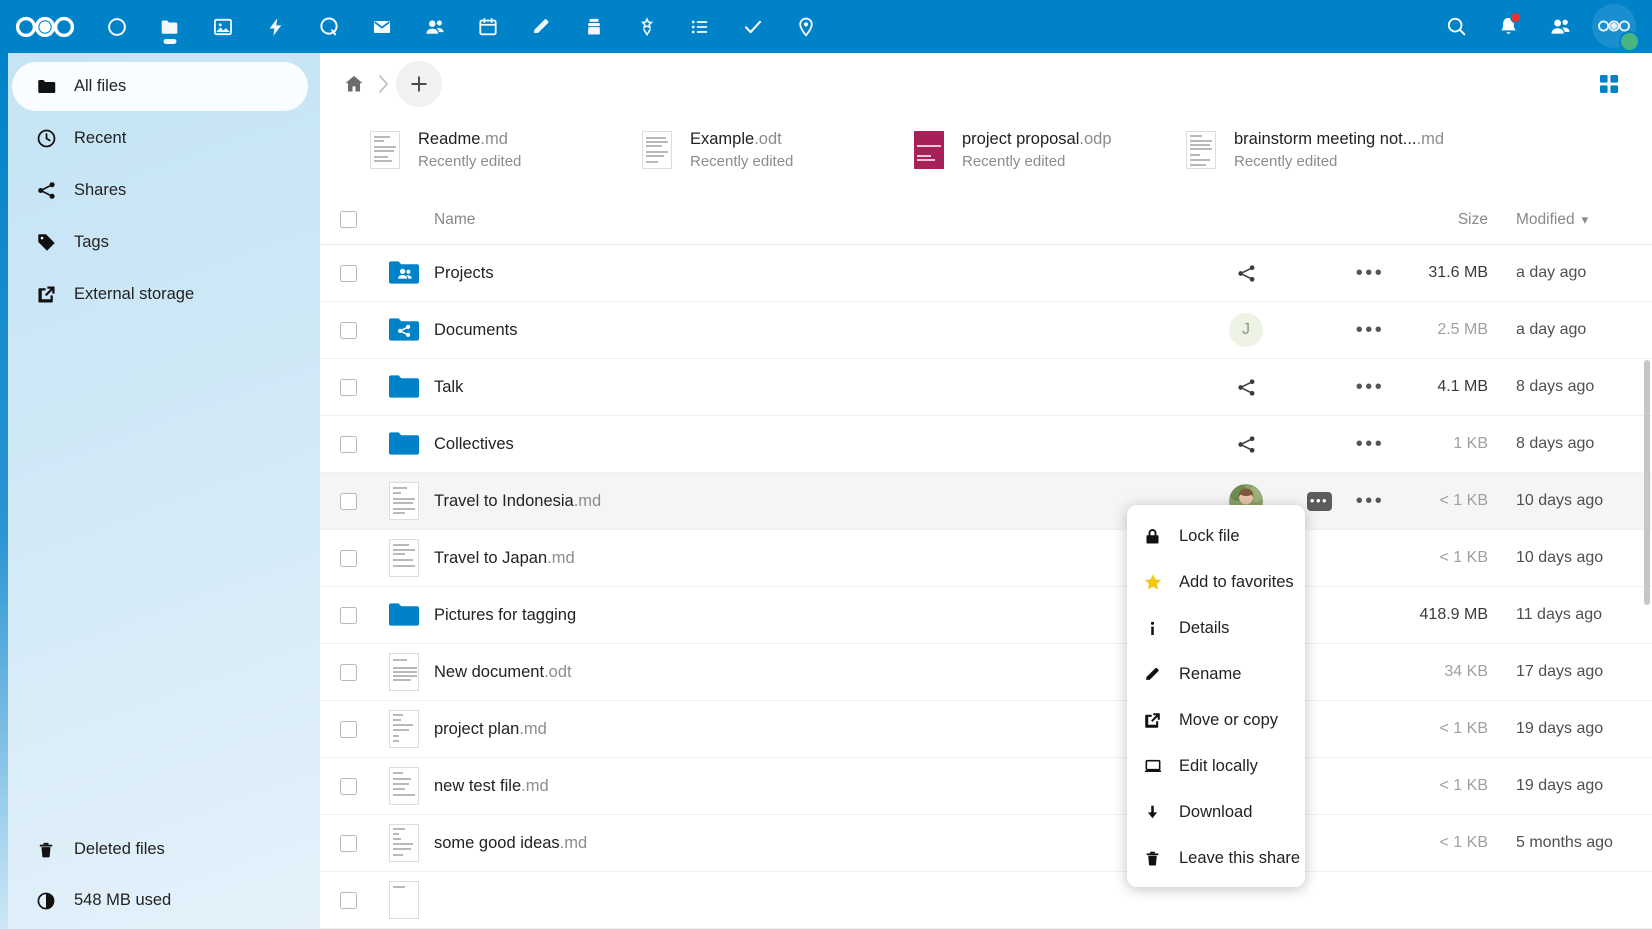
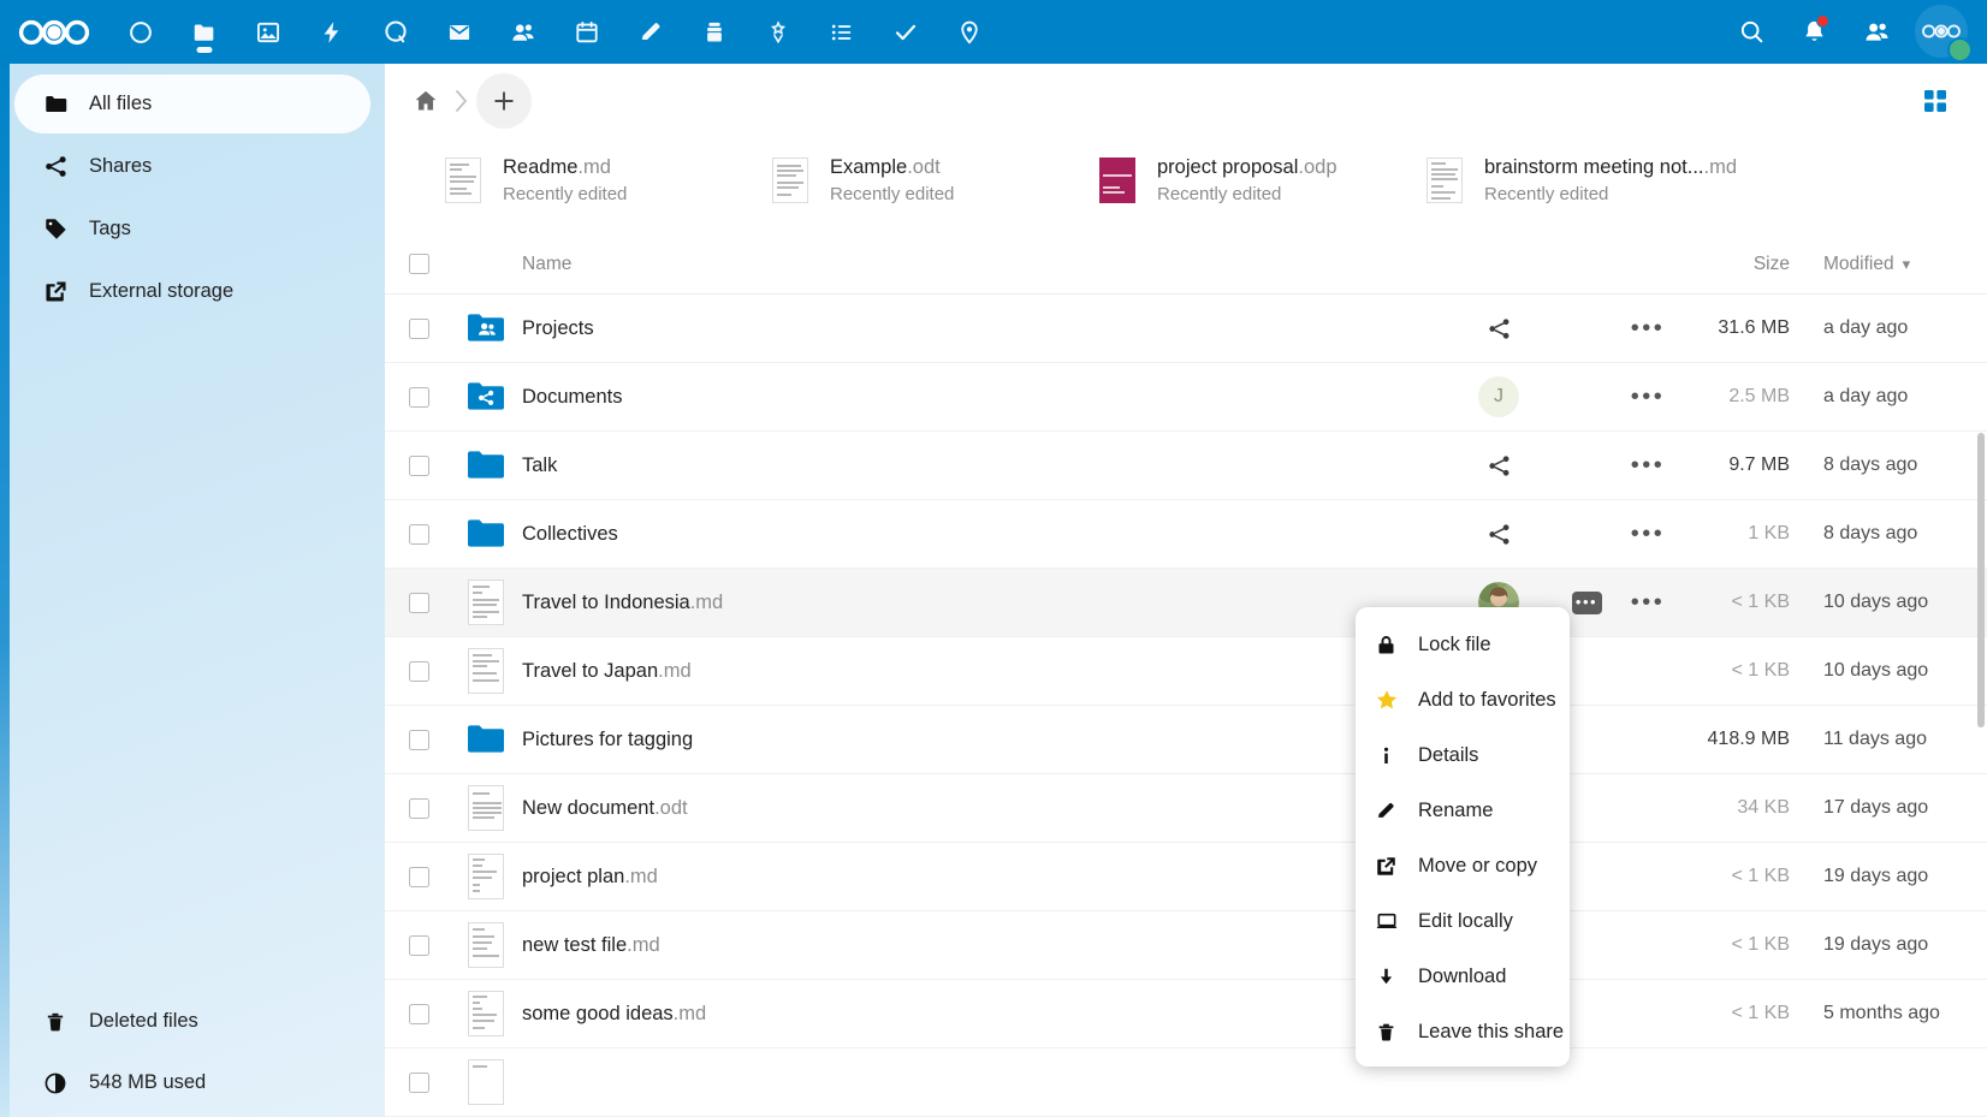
  All files
- Recent
  Shares
  Tags
  External storage
  Deleted files
  548 MB used
  Readme.md
  Recently edited
  Example.odt
  Recently edited
  project proposal.odp
  Recently edited
  brainstorm meeting not....md
  Recently edited
  Name
  Size
  Modified
  ▾
  Projects
  •••
  31.6 MB
  a day ago
  Documents
  J
  •••
  2.5 MB
  a day ago
  Talk
  •••
- 4.1 MB
+ 9.7 MB
  8 days ago
  Collectives
  •••
  1 KB
  8 days ago
  Travel to Indonesia.md
  •••
  •••
  < 1 KB
  10 days ago
  Travel to Japan.md
  < 1 KB
  10 days ago
  Pictures for tagging
  418.9 MB
  11 days ago
  New document.odt
  34 KB
  17 days ago
  project plan.md
  < 1 KB
  19 days ago
  new test file.md
  < 1 KB
  19 days ago
  some good ideas.md
  < 1 KB
  5 months ago
  Lock file
  Add to favorites
  Details
  Rename
  Move or copy
  Edit locally
  Download
  Leave this share
